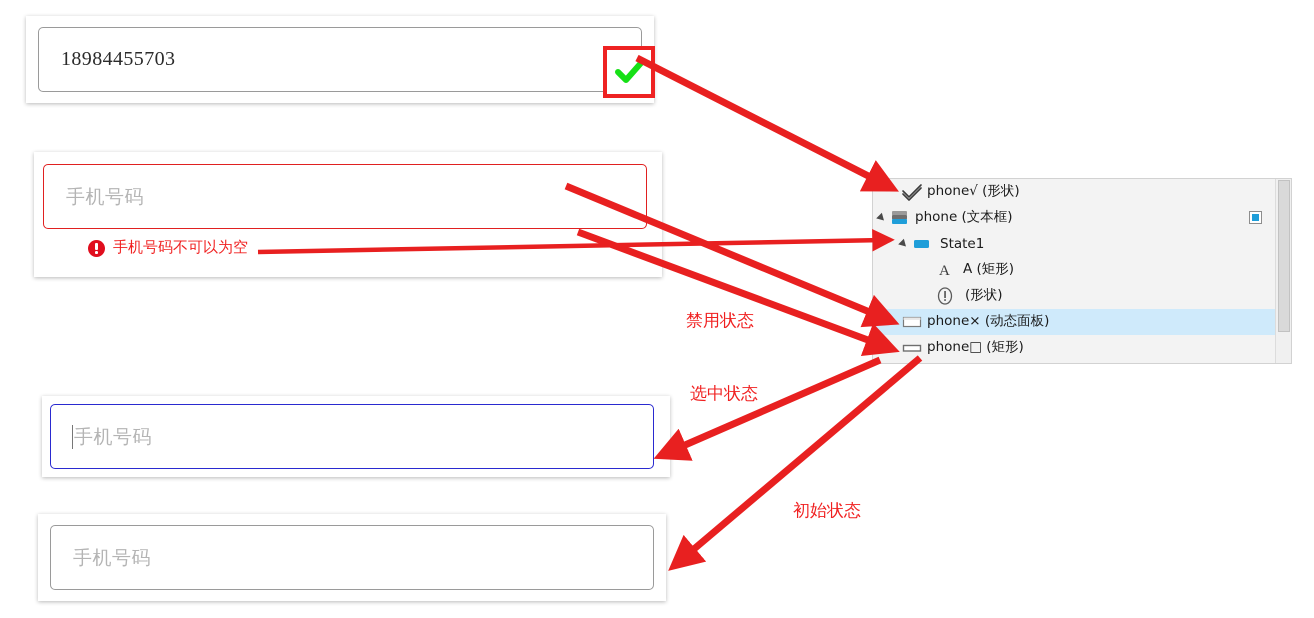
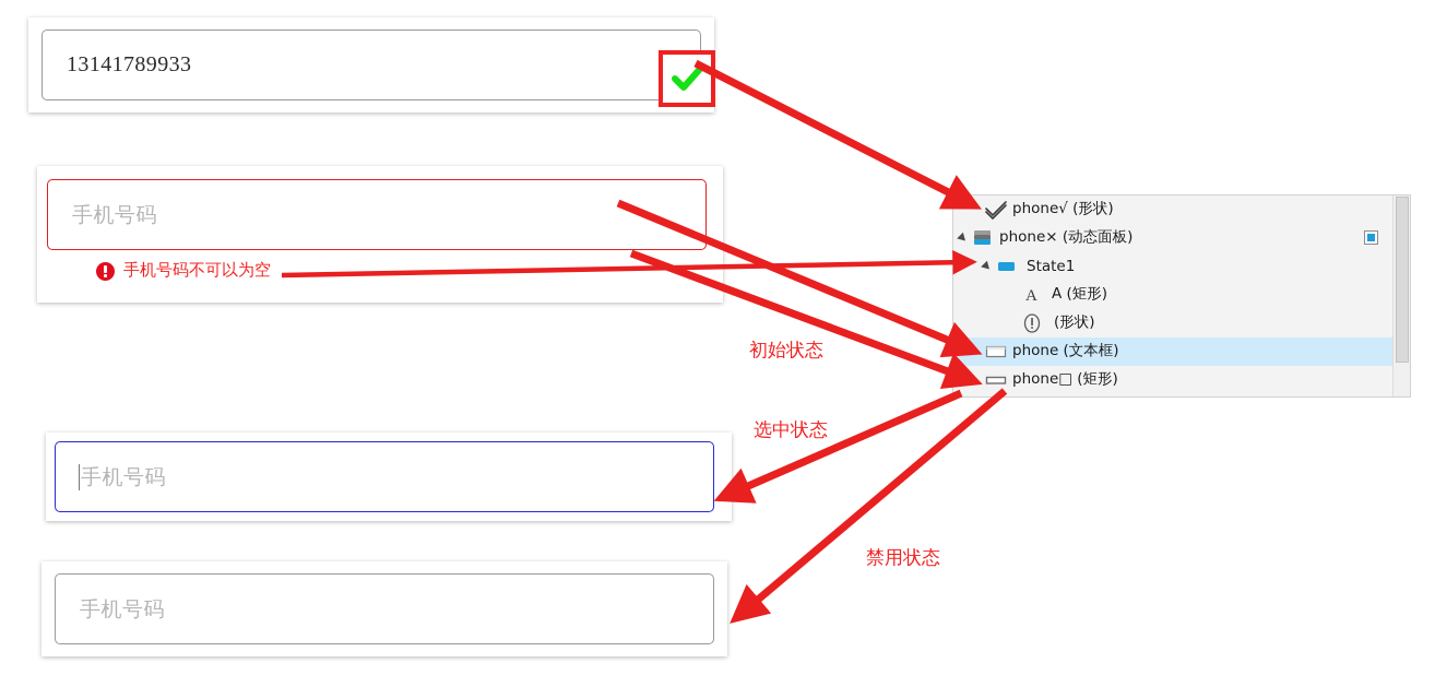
- 18984455703
+ 13141789933
  手机号码
  手机号码不可以为空
  手机号码
  手机号码
  phone√ (形状)
- phone (文本框)
+ phone× (动态面板)
  State1
  A
  A (矩形)
  (形状)
- phone× (动态面板)
+ phone (文本框)
  phone□ (矩形)
- 禁用状态
+ 初始状态
  选中状态
- 初始状态
+ 禁用状态
